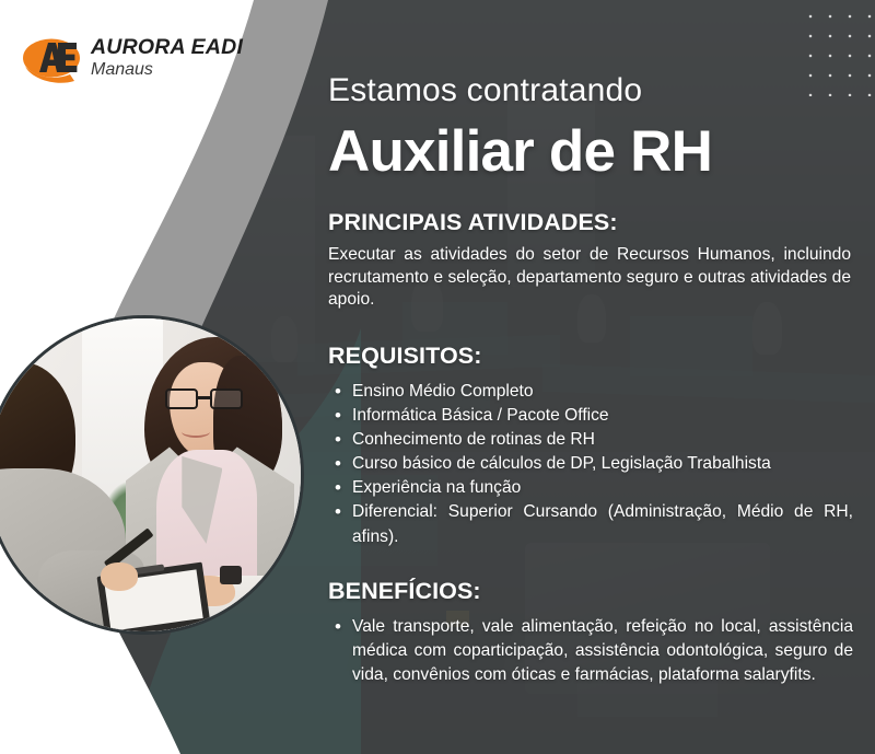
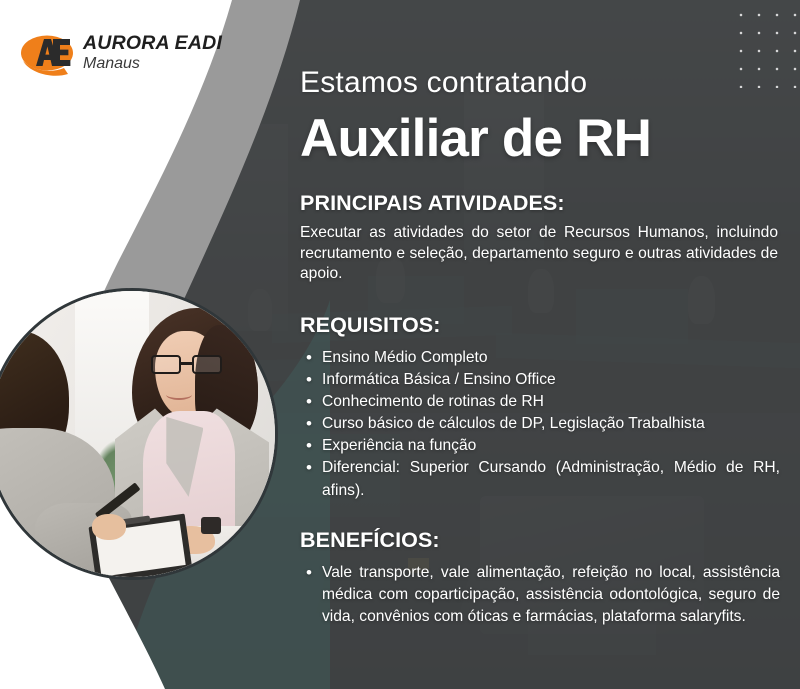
  AURORA EADI
  Manaus
  Estamos contratando
  Auxiliar de RH
  PRINCIPAIS ATIVIDADES:
  Executar as atividades do setor de Recursos Humanos, incluindo recrutamento e seleção, departamento seguro e outras atividades de apoio.
  REQUISITOS:
  Ensino Médio Completo
- Informática Básica / Pacote Office
+ Informática Básica / Ensino Office
  Conhecimento de rotinas de RH
  Curso básico de cálculos de DP, Legislação Trabalhista
  Experiência na função
  Diferencial: Superior Cursando (Administração, Médio de RH, afins).
  BENEFÍCIOS:
  Vale transporte, vale alimentação, refeição no local, assistência médica com coparticipação, assistência odontológica, seguro de vida, convênios com óticas e farmácias, plataforma salaryfits.
